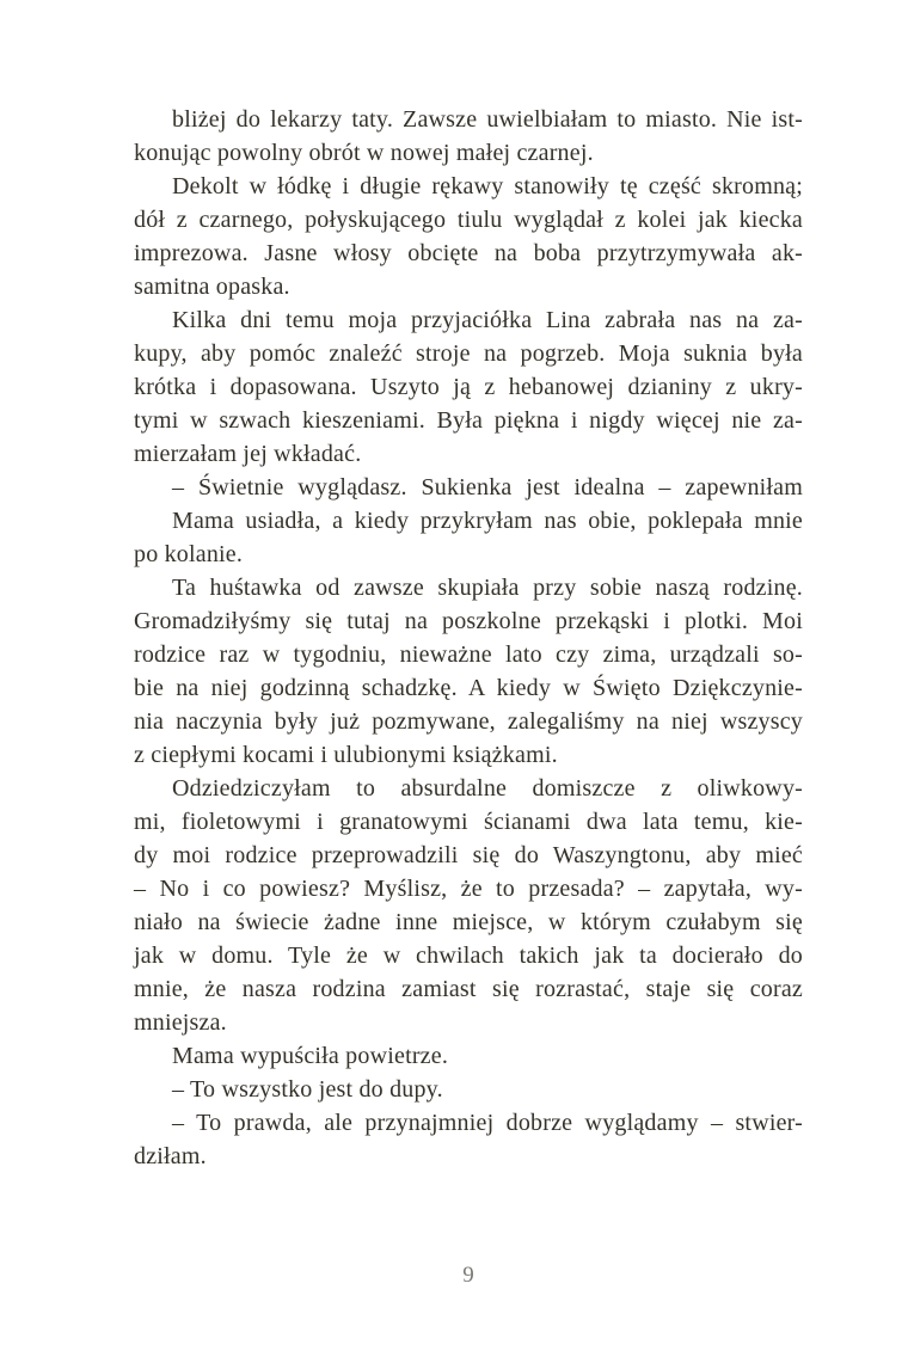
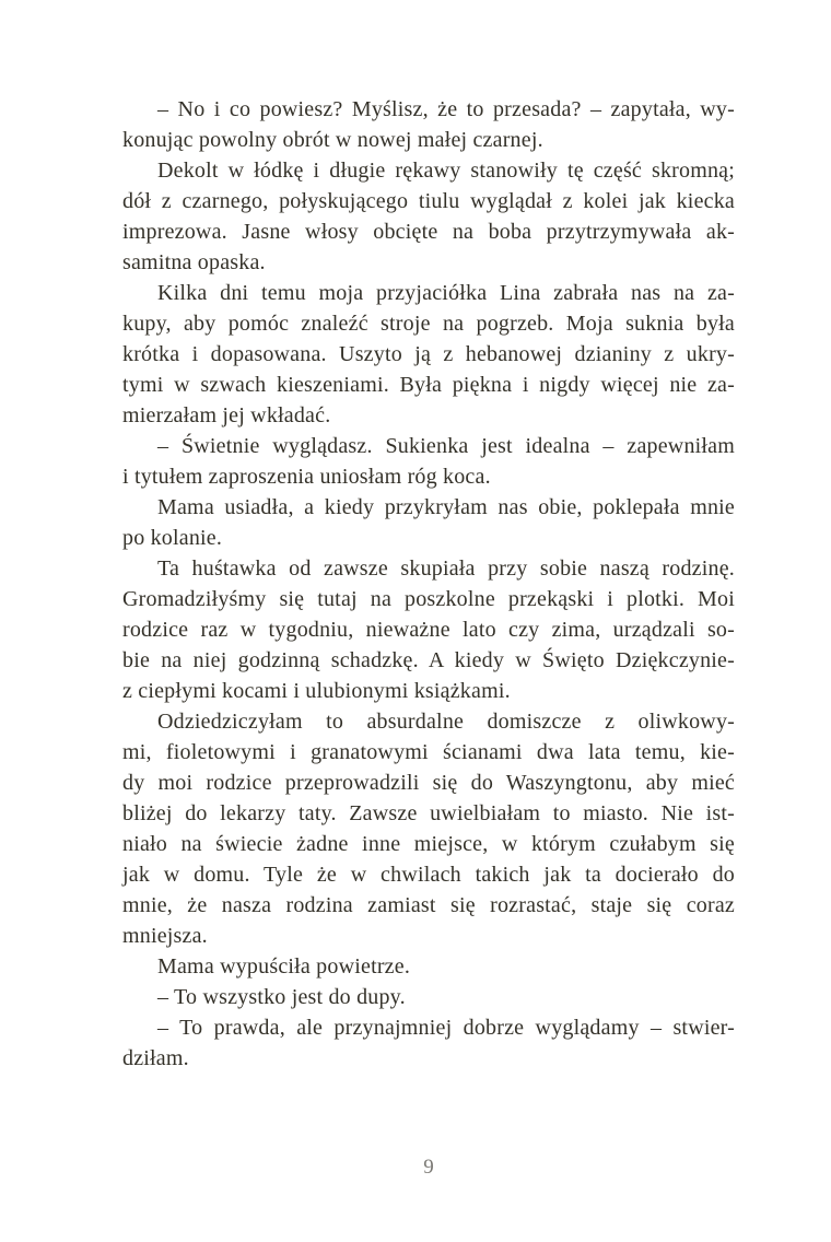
- bliżej do lekarzy taty. Zawsze uwielbiałam to miasto. Nie ist-
+ – No i co powiesz? Myślisz, że to przesada? – zapytała, wy-
  konując powolny obrót w nowej małej czarnej.
  Dekolt w łódkę i długie rękawy stanowiły tę część skromną;
  dół z czarnego, połyskującego tiulu wyglądał z kolei jak kiecka
  imprezowa. Jasne włosy obcięte na boba przytrzymywała ak-
  samitna opaska.
  Kilka dni temu moja przyjaciółka Lina zabrała nas na za-
  kupy, aby pomóc znaleźć stroje na pogrzeb. Moja suknia była
  krótka i dopasowana. Uszyto ją z hebanowej dzianiny z ukry-
  tymi w szwach kieszeniami. Była piękna i nigdy więcej nie za-
  mierzałam jej wkładać.
  – Świetnie wyglądasz. Sukienka jest idealna – zapewniłam
+ i tytułem zaproszenia uniosłam róg koca.
  Mama usiadła, a kiedy przykryłam nas obie, poklepała mnie
  po kolanie.
  Ta huśtawka od zawsze skupiała przy sobie naszą rodzinę.
  Gromadziłyśmy się tutaj na poszkolne przekąski i plotki. Moi
  rodzice raz w tygodniu, nieważne lato czy zima, urządzali so-
  bie na niej godzinną schadzkę. A kiedy w Święto Dziękczynie-
- nia naczynia były już pozmywane, zalegaliśmy na niej wszyscy
  z ciepłymi kocami i ulubionymi książkami.
  Odziedziczyłam to absurdalne domiszcze z oliwkowy-
  mi, fioletowymi i granatowymi ścianami dwa lata temu, kie-
  dy moi rodzice przeprowadzili się do Waszyngtonu, aby mieć
- – No i co powiesz? Myślisz, że to przesada? – zapytała, wy-
+ bliżej do lekarzy taty. Zawsze uwielbiałam to miasto. Nie ist-
  niało na świecie żadne inne miejsce, w którym czułabym się
  jak w domu. Tyle że w chwilach takich jak ta docierało do
  mnie, że nasza rodzina zamiast się rozrastać, staje się coraz
  mniejsza.
  Mama wypuściła powietrze.
  – To wszystko jest do dupy.
  – To prawda, ale przynajmniej dobrze wyglądamy – stwier-
  dziłam.
  9
